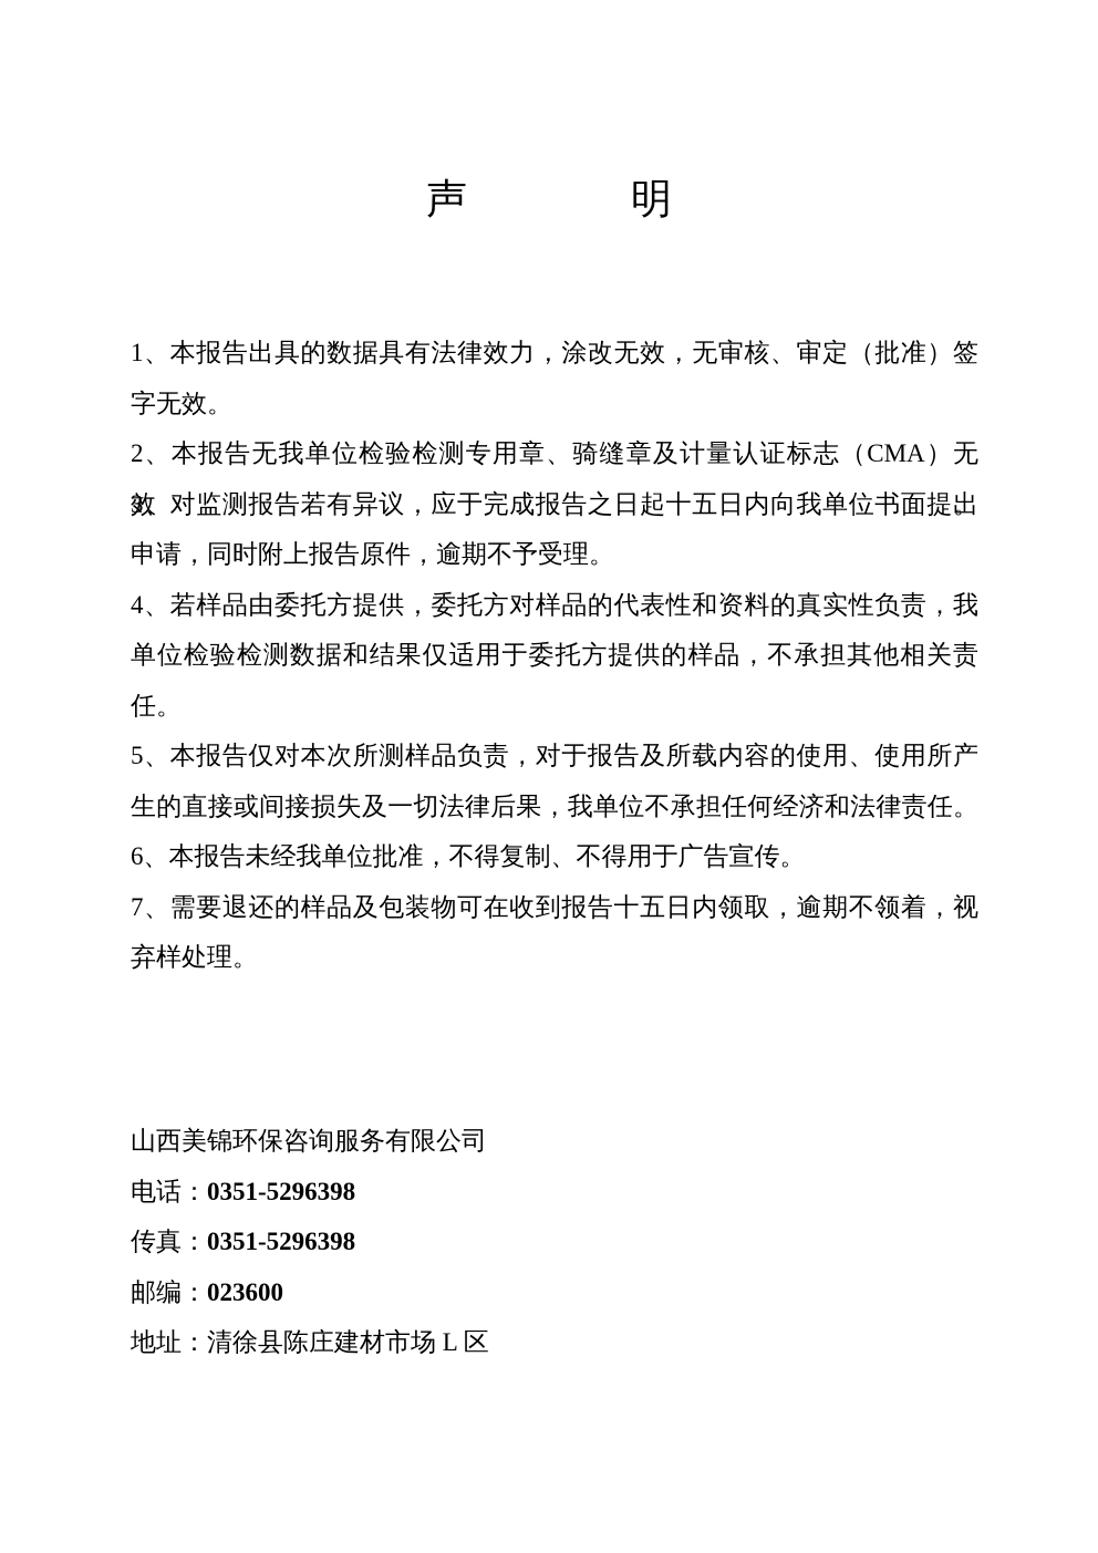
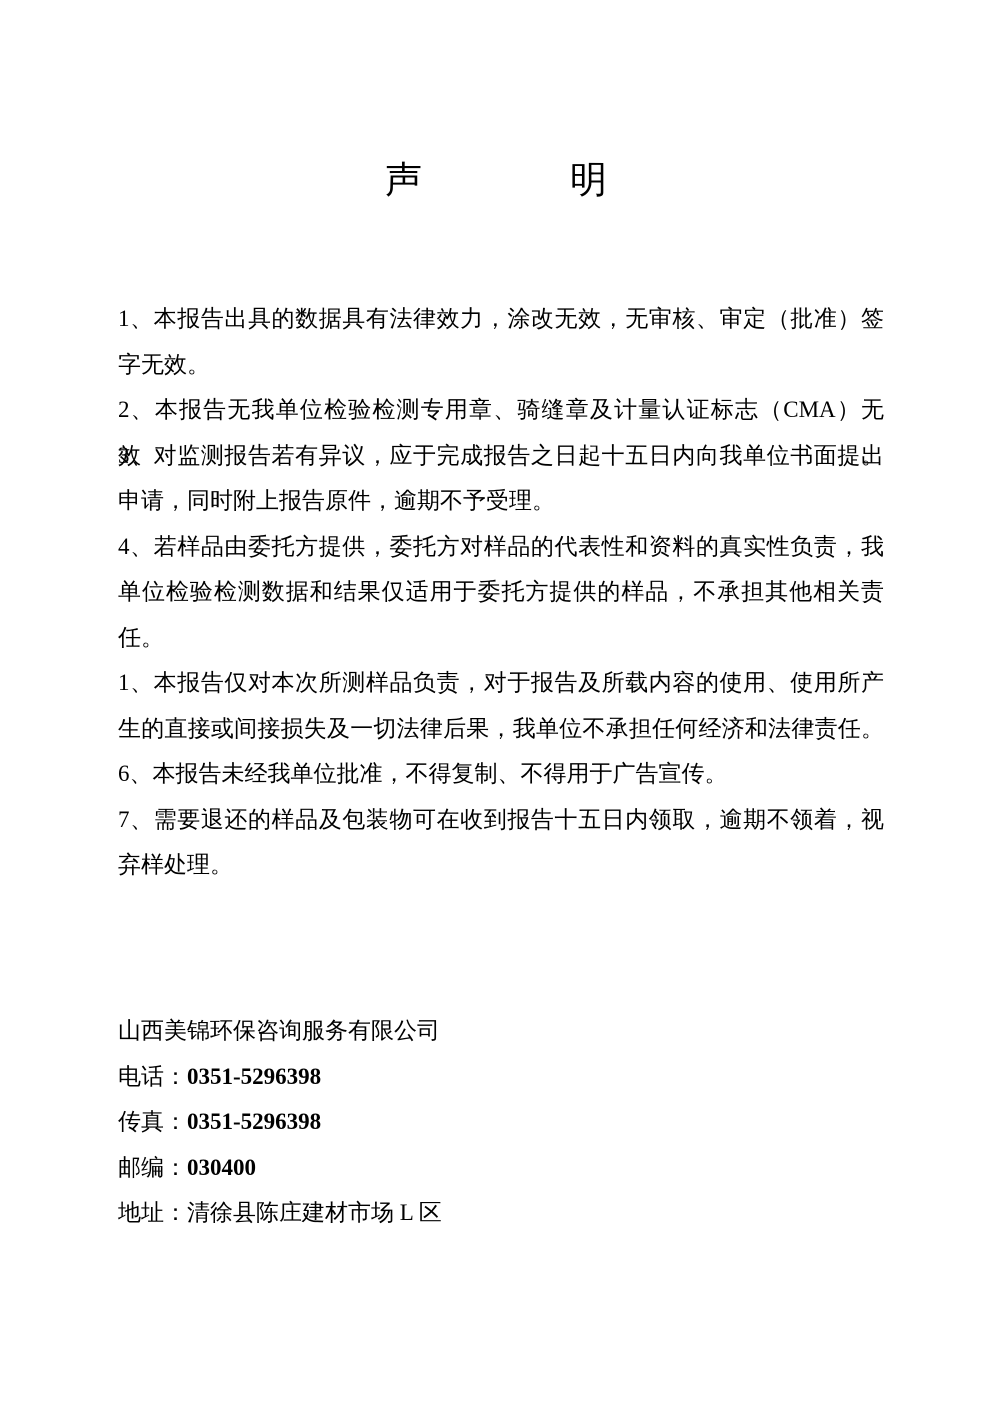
  声 明
  1、本报告出具的数据具有法律效力，涂改无效，无审核、审定（批准）签
  字无效。
  2、本报告无我单位检验检测专用章、骑缝章及计量认证标志（CMA）无效。
  3、对监测报告若有异议，应于完成报告之日起十五日内向我单位书面提出
  申请，同时附上报告原件，逾期不予受理。
  4、若样品由委托方提供，委托方对样品的代表性和资料的真实性负责，我
  单位检验检测数据和结果仅适用于委托方提供的样品，不承担其他相关责
  任。
- 5、本报告仅对本次所测样品负责，对于报告及所载内容的使用、使用所产
+ 1、本报告仅对本次所测样品负责，对于报告及所载内容的使用、使用所产
  生的直接或间接损失及一切法律后果，我单位不承担任何经济和法律责任。
  6、本报告未经我单位批准，不得复制、不得用于广告宣传。
  7、需要退还的样品及包装物可在收到报告十五日内领取，逾期不领着，视
  弃样处理。
  山西美锦环保咨询服务有限公司
  电话：0351-5296398
  传真：0351-5296398
- 邮编：023600
+ 邮编：030400
  地址：清徐县陈庄建材市场 L 区
